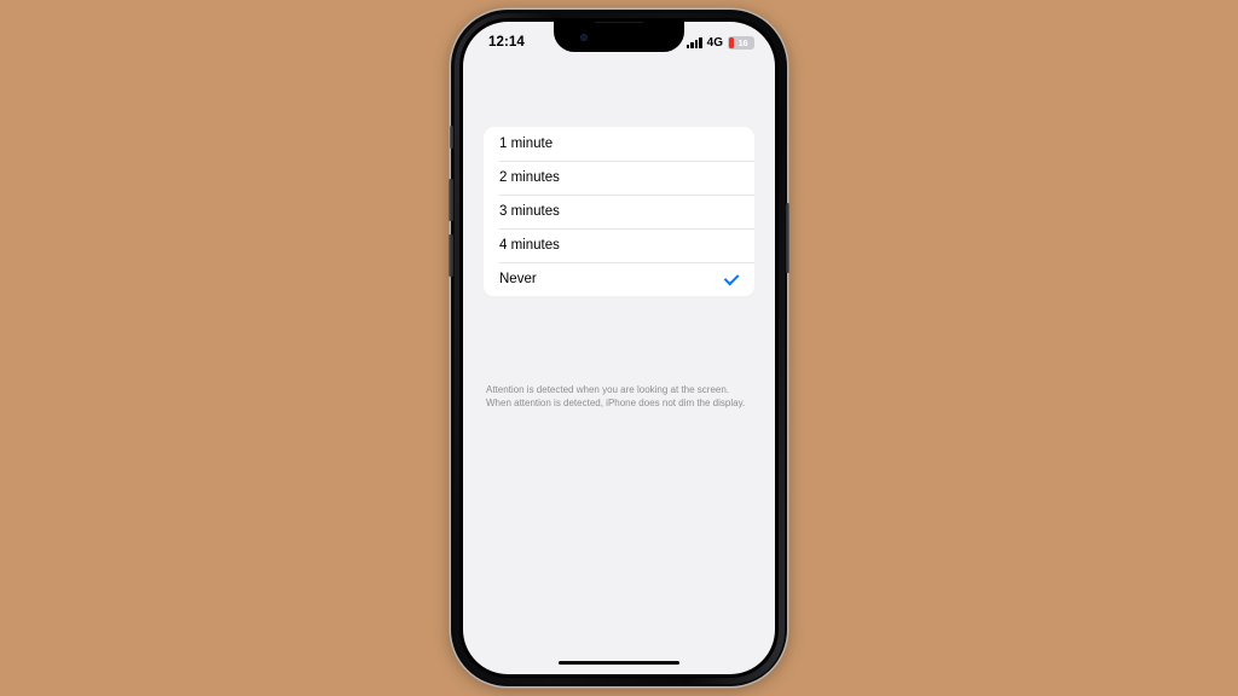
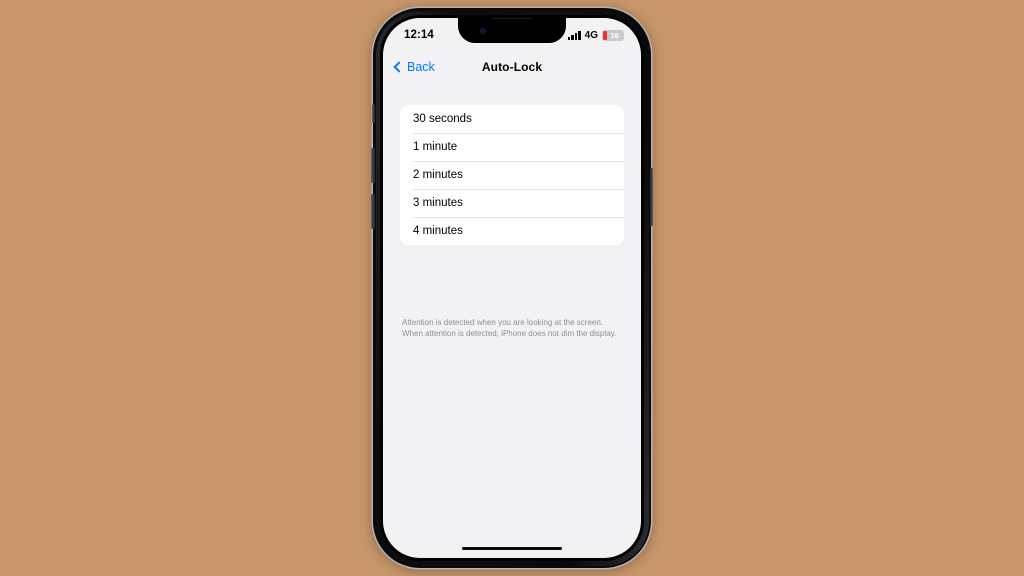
  12:14
  4G
  16
+ Back
+ Auto-Lock
+ 30 seconds
  1 minute
  2 minutes
  3 minutes
  4 minutes
- Never
  Attention is detected when you are looking at the screen. When attention is detected, iPhone does not dim the display.
